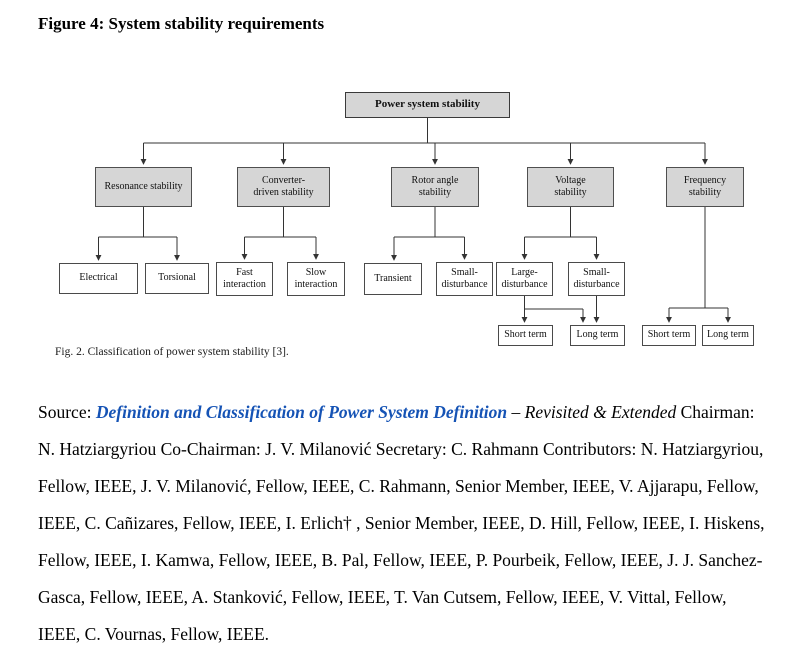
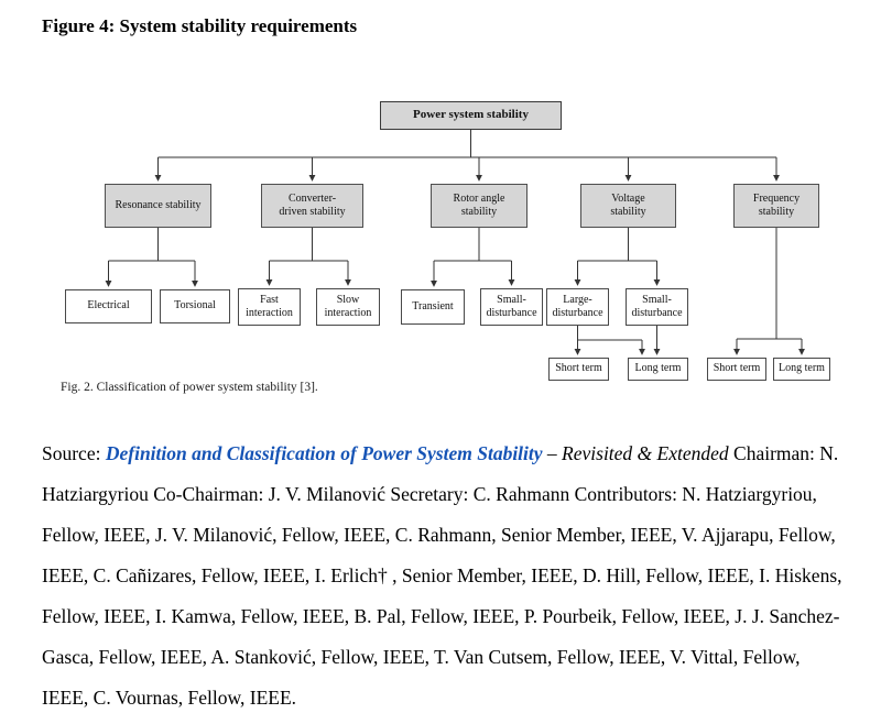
  Figure 4: System stability requirements
  Power system stability
  Resonance stability
  Converter-
  driven stability
  Rotor angle
  stability
  Voltage
  stability
  Frequency
  stability
  Electrical
  Torsional
  Fast
  interaction
  Slow
  interaction
  Transient
  Small-
  disturbance
  Large-
  disturbance
  Small-
  disturbance
  Short term
  Long term
  Short term
  Long term
  Fig. 2. Classification of power system stability [3].
- Source: Definition and Classification of Power System Definition – Revisited & Extended Chairman: N. Hatziargyriou Co-Chairman: J. V. Milanović Secretary: C. Rahmann Contributors: N. Hatziargyriou, Fellow, IEEE, J. V. Milanović, Fellow, IEEE, C. Rahmann, Senior Member, IEEE, V. Ajjarapu, Fellow, IEEE, C. Cañizares, Fellow, IEEE, I. Erlich† , Senior Member, IEEE, D. Hill, Fellow, IEEE, I. Hiskens, Fellow, IEEE, I. Kamwa, Fellow, IEEE, B. Pal, Fellow, IEEE, P. Pourbeik, Fellow, IEEE, J. J. Sanchez- Gasca, Fellow, IEEE, A. Stanković, Fellow, IEEE, T. Van Cutsem, Fellow, IEEE, V. Vittal, Fellow, IEEE, C. Vournas, Fellow, IEEE.
+ Source: Definition and Classification of Power System Stability – Revisited & Extended Chairman: N. Hatziargyriou Co-Chairman: J. V. Milanović Secretary: C. Rahmann Contributors: N. Hatziargyriou, Fellow, IEEE, J. V. Milanović, Fellow, IEEE, C. Rahmann, Senior Member, IEEE, V. Ajjarapu, Fellow, IEEE, C. Cañizares, Fellow, IEEE, I. Erlich† , Senior Member, IEEE, D. Hill, Fellow, IEEE, I. Hiskens, Fellow, IEEE, I. Kamwa, Fellow, IEEE, B. Pal, Fellow, IEEE, P. Pourbeik, Fellow, IEEE, J. J. Sanchez- Gasca, Fellow, IEEE, A. Stanković, Fellow, IEEE, T. Van Cutsem, Fellow, IEEE, V. Vittal, Fellow, IEEE, C. Vournas, Fellow, IEEE.
